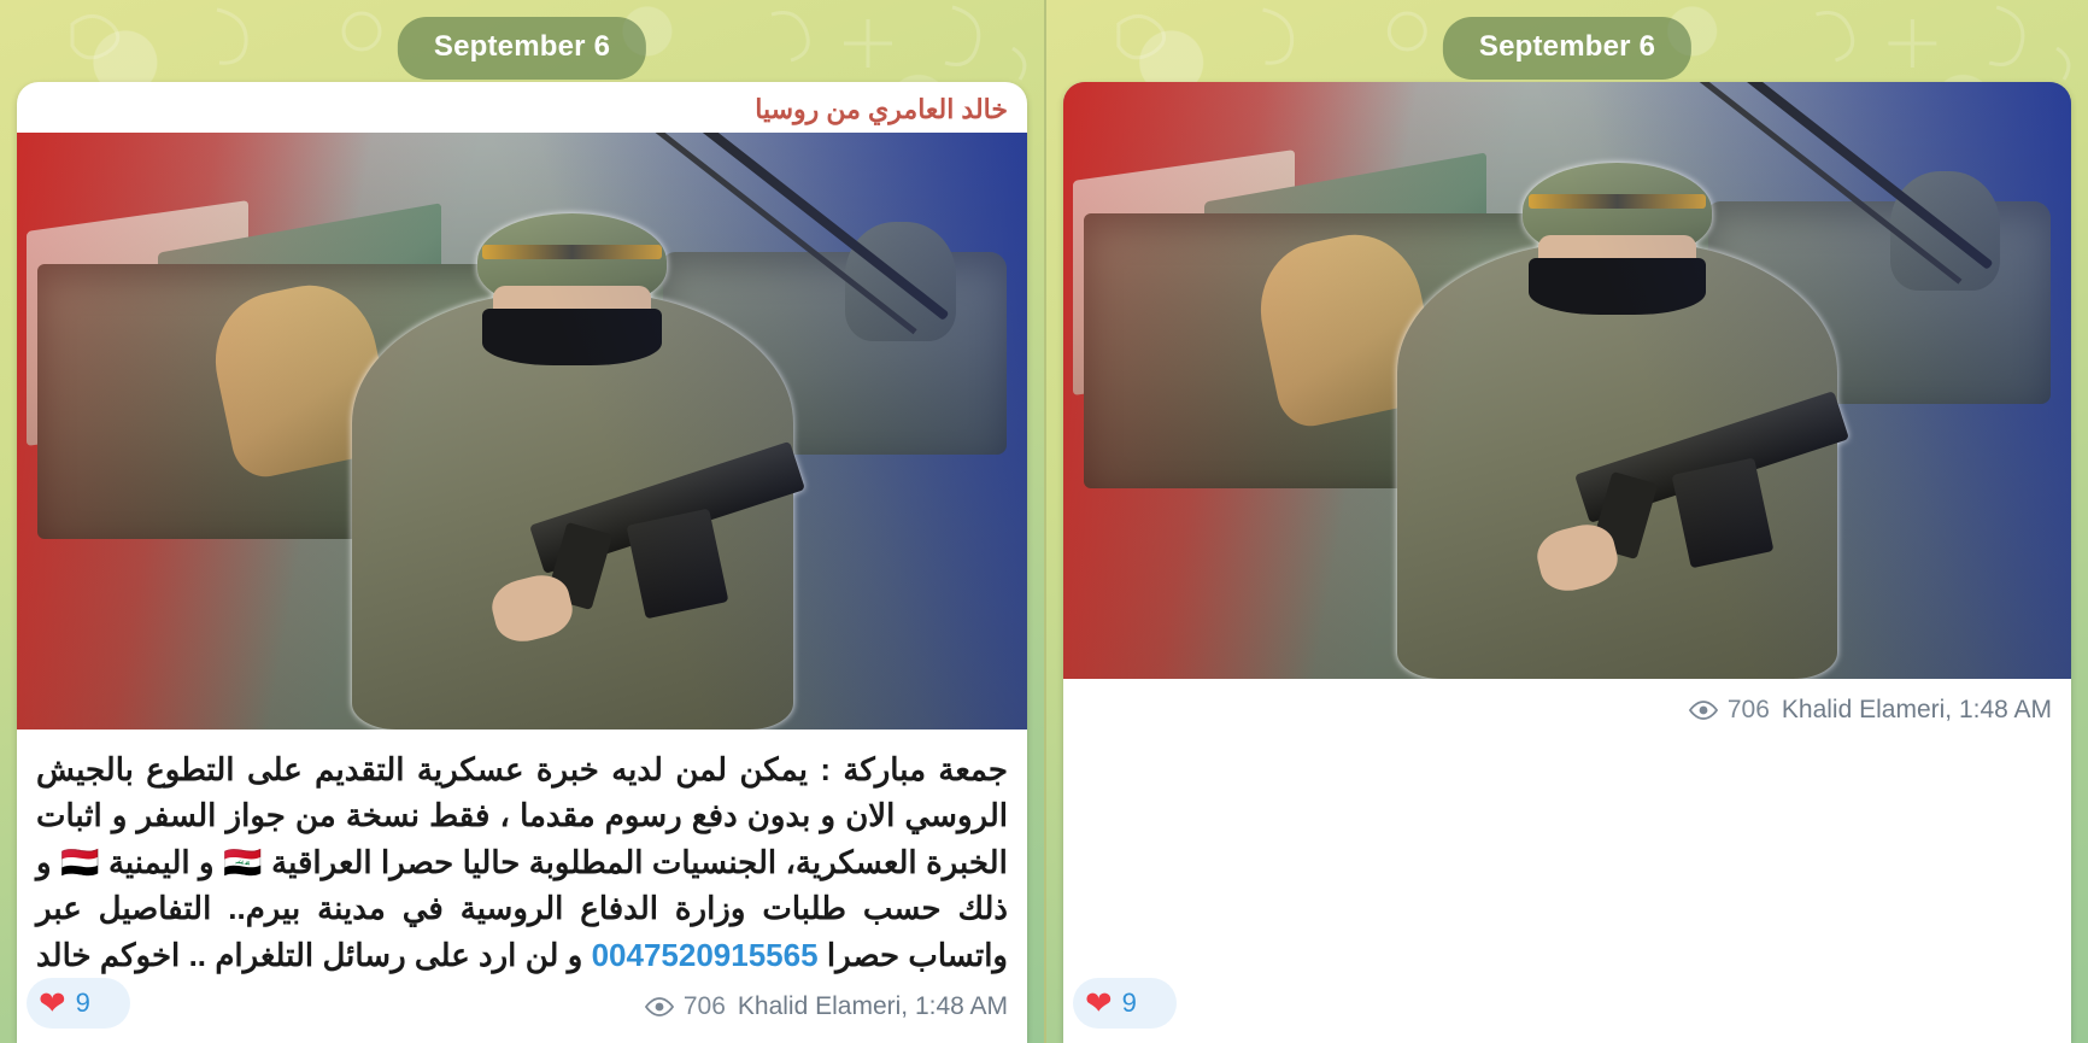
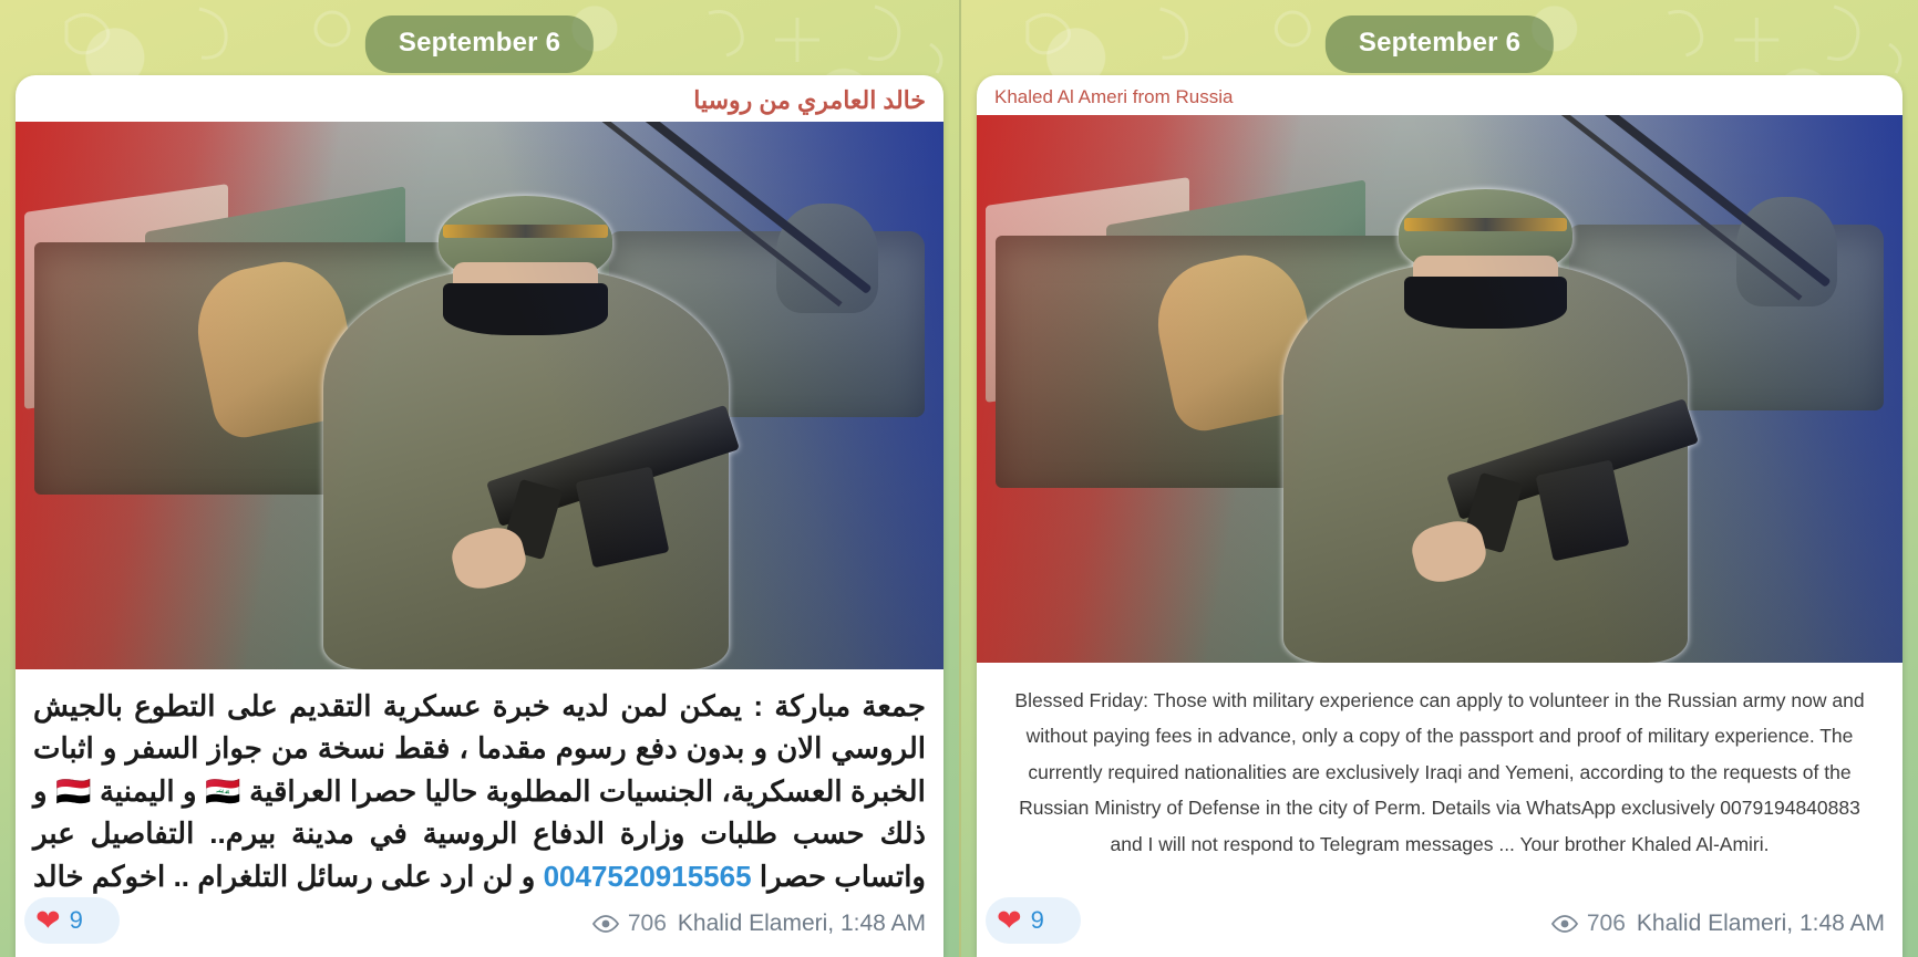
  September 6
  خالد العامري من روسيا
  جمعة مباركة : يمكن لمن لديه خبرة عسكرية التقديم على التطوع بالجيش الروسي الان و بدون دفع رسوم مقدما ، فقط نسخة من جواز السفر و اثبات الخبرة العسكرية، الجنسيات المطلوبة حاليا حصرا العراقية 🇮🇶 و اليمنية 🇾🇪 و ذلك حسب طلبات وزارة الدفاع الروسية في مدينة بيرم.. التفاصيل عبر واتساب حصرا 0047520915565 و لن ارد على رسائل التلغرام .. اخوكم خالد
  706
  Khalid Elameri, 1:48 AM
  ❤
  9
  September 6
+ Khaled Al Ameri from Russia
+ Blessed Friday: Those with military experience can apply to volunteer in the Russian army now and without paying fees in advance, only a copy of the passport and proof of military experience. The currently required nationalities are exclusively Iraqi and Yemeni, according to the requests of the Russian Ministry of Defense in the city of Perm. Details via WhatsApp exclusively 0079194840883 and I will not respond to Telegram messages ... Your brother Khaled Al-Amiri.
  706
  Khalid Elameri, 1:48 AM
  ❤
  9
